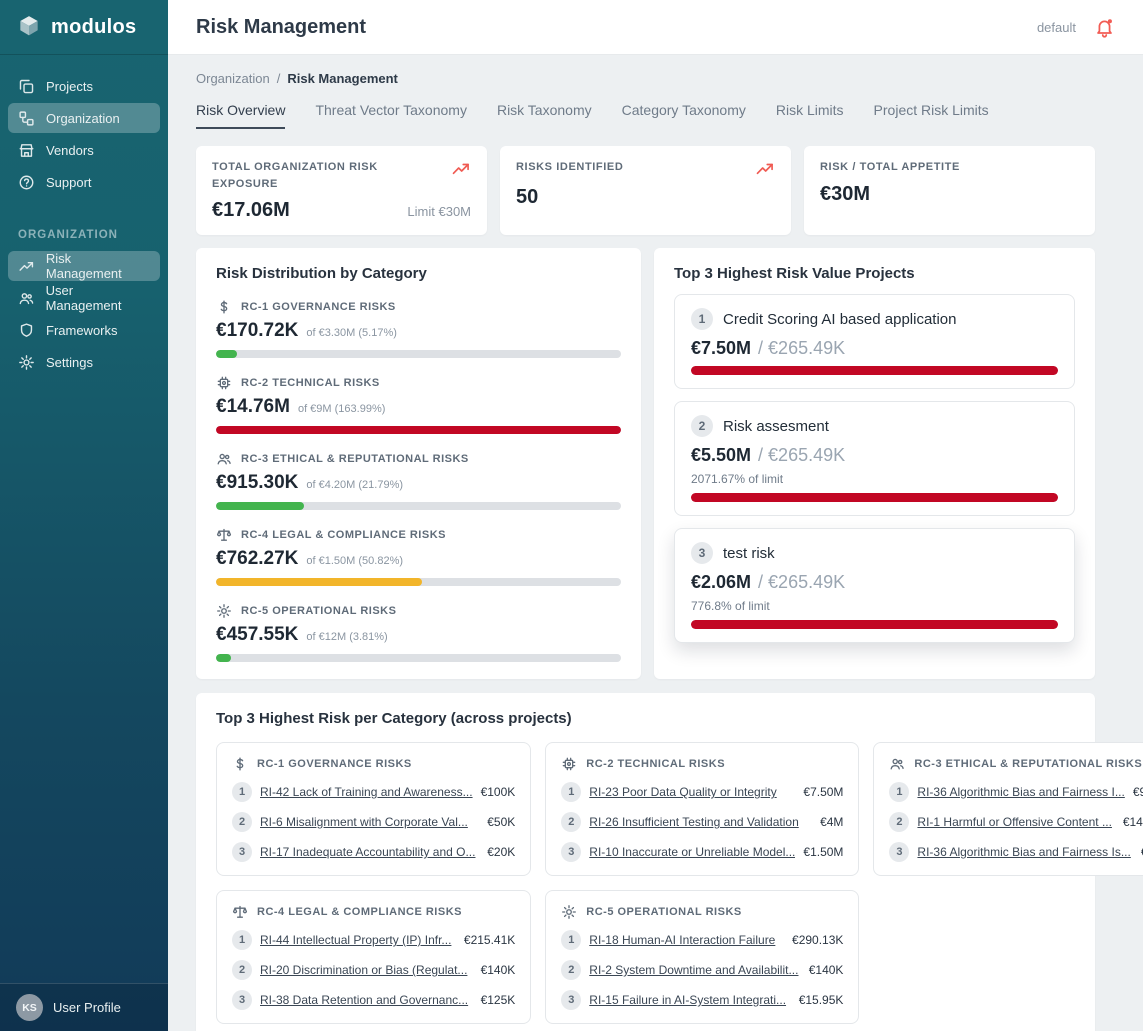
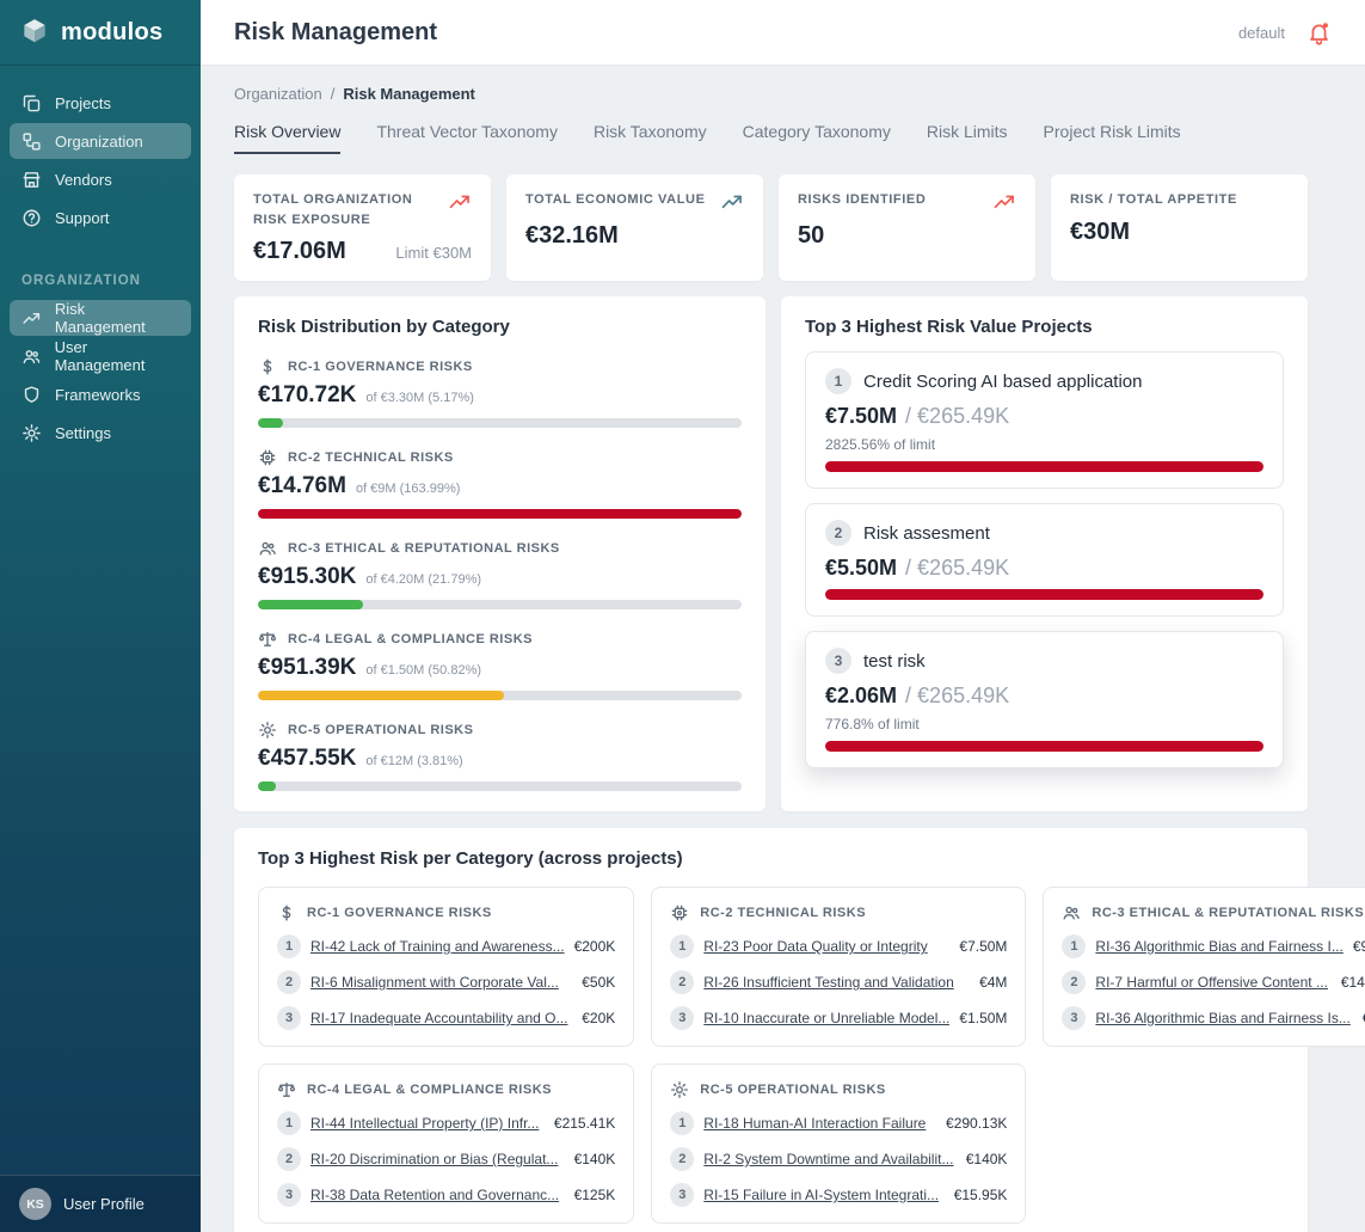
  modulos
  Projects
  Organization
  Vendors
  Support
  ORGANIZATION
  Risk Management
  User Management
  Frameworks
  Settings
  KS
  User Profile
  Risk Management
  default
  Organization
  /
  Risk Management
  Risk Overview
  Threat Vector Taxonomy
  Risk Taxonomy
  Category Taxonomy
  Risk Limits
  Project Risk Limits
  TOTAL ORGANIZATION RISK EXPOSURE
  €17.06M
  Limit €30M
+ TOTAL ECONOMIC VALUE
+ €32.16M
  RISKS IDENTIFIED
  50
  RISK / TOTAL APPETITE
  €30M
  Risk Distribution by Category
  RC-1 GOVERNANCE RISKS
  €170.72K
  of €3.30M (5.17%)
  RC-2 TECHNICAL RISKS
  €14.76M
  of €9M (163.99%)
  RC-3 ETHICAL & REPUTATIONAL RISKS
  €915.30K
  of €4.20M (21.79%)
  RC-4 LEGAL & COMPLIANCE RISKS
- €762.27K
+ €951.39K
  of €1.50M (50.82%)
  RC-5 OPERATIONAL RISKS
  €457.55K
  of €12M (3.81%)
  Top 3 Highest Risk Value Projects
  1
  Credit Scoring AI based application
  €7.50M
  / €265.49K
+ 2825.56% of limit
  2
  Risk assesment
  €5.50M
  / €265.49K
- 2071.67% of limit
  3
  test risk
  €2.06M
  / €265.49K
  776.8% of limit
  Top 3 Highest Risk per Category (across projects)
  RC-1 GOVERNANCE RISKS
  1
  RI-42 Lack of Training and Awareness...
- €100K
+ €200K
  2
  RI-6 Misalignment with Corporate Val...
  €50K
  3
  RI-17 Inadequate Accountability and O...
  €20K
  RC-2 TECHNICAL RISKS
  1
  RI-23 Poor Data Quality or Integrity
  €7.50M
  2
  RI-26 Insufficient Testing and Validation
  €4M
  3
  RI-10 Inaccurate or Unreliable Model...
  €1.50M
  RC-3 ETHICAL & REPUTATIONAL RISKS
  1
  RI-36 Algorithmic Bias and Fairness I...
  2
- RI-1 Harmful or Offensive Content ...
+ RI-7 Harmful or Offensive Content ...
  3
  RI-36 Algorithmic Bias and Fairness Is...
  RC-4 LEGAL & COMPLIANCE RISKS
  1
  RI-44 Intellectual Property (IP) Infr...
  €215.41K
  2
  RI-20 Discrimination or Bias (Regulat...
  €140K
  3
  RI-38 Data Retention and Governanc...
  €125K
  RC-5 OPERATIONAL RISKS
  1
  RI-18 Human-AI Interaction Failure
  €290.13K
  2
  RI-2 System Downtime and Availabilit...
  €140K
  3
  RI-15 Failure in AI-System Integrati...
  €15.95K
